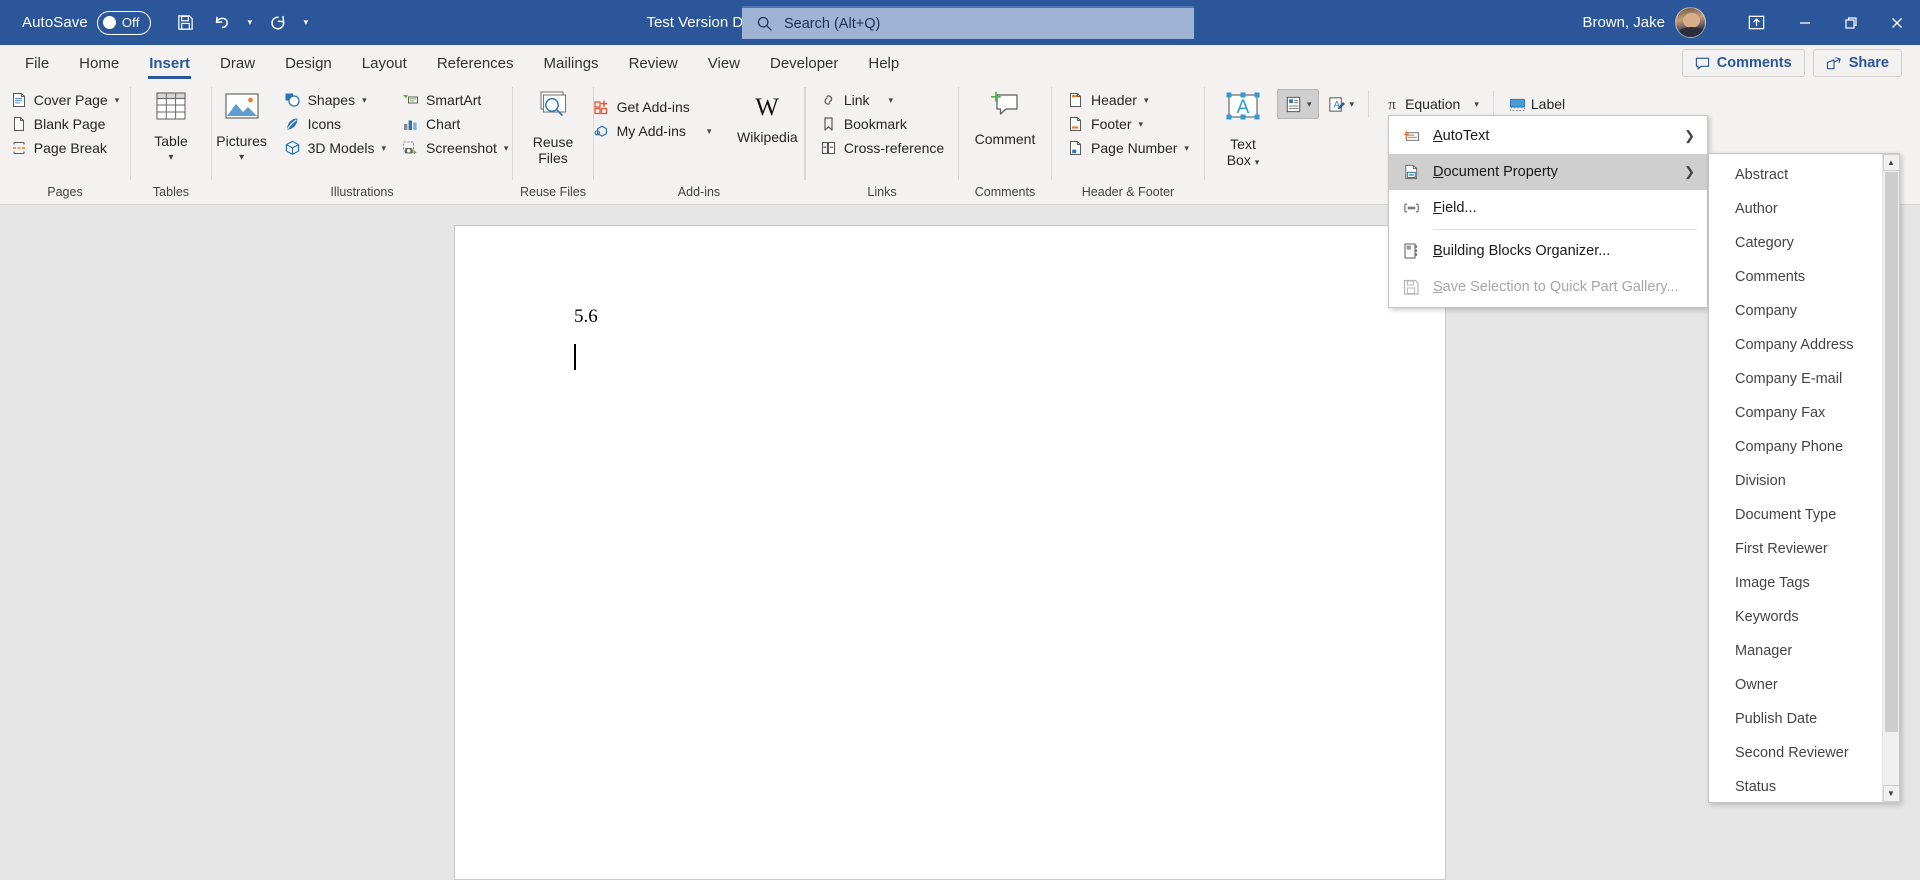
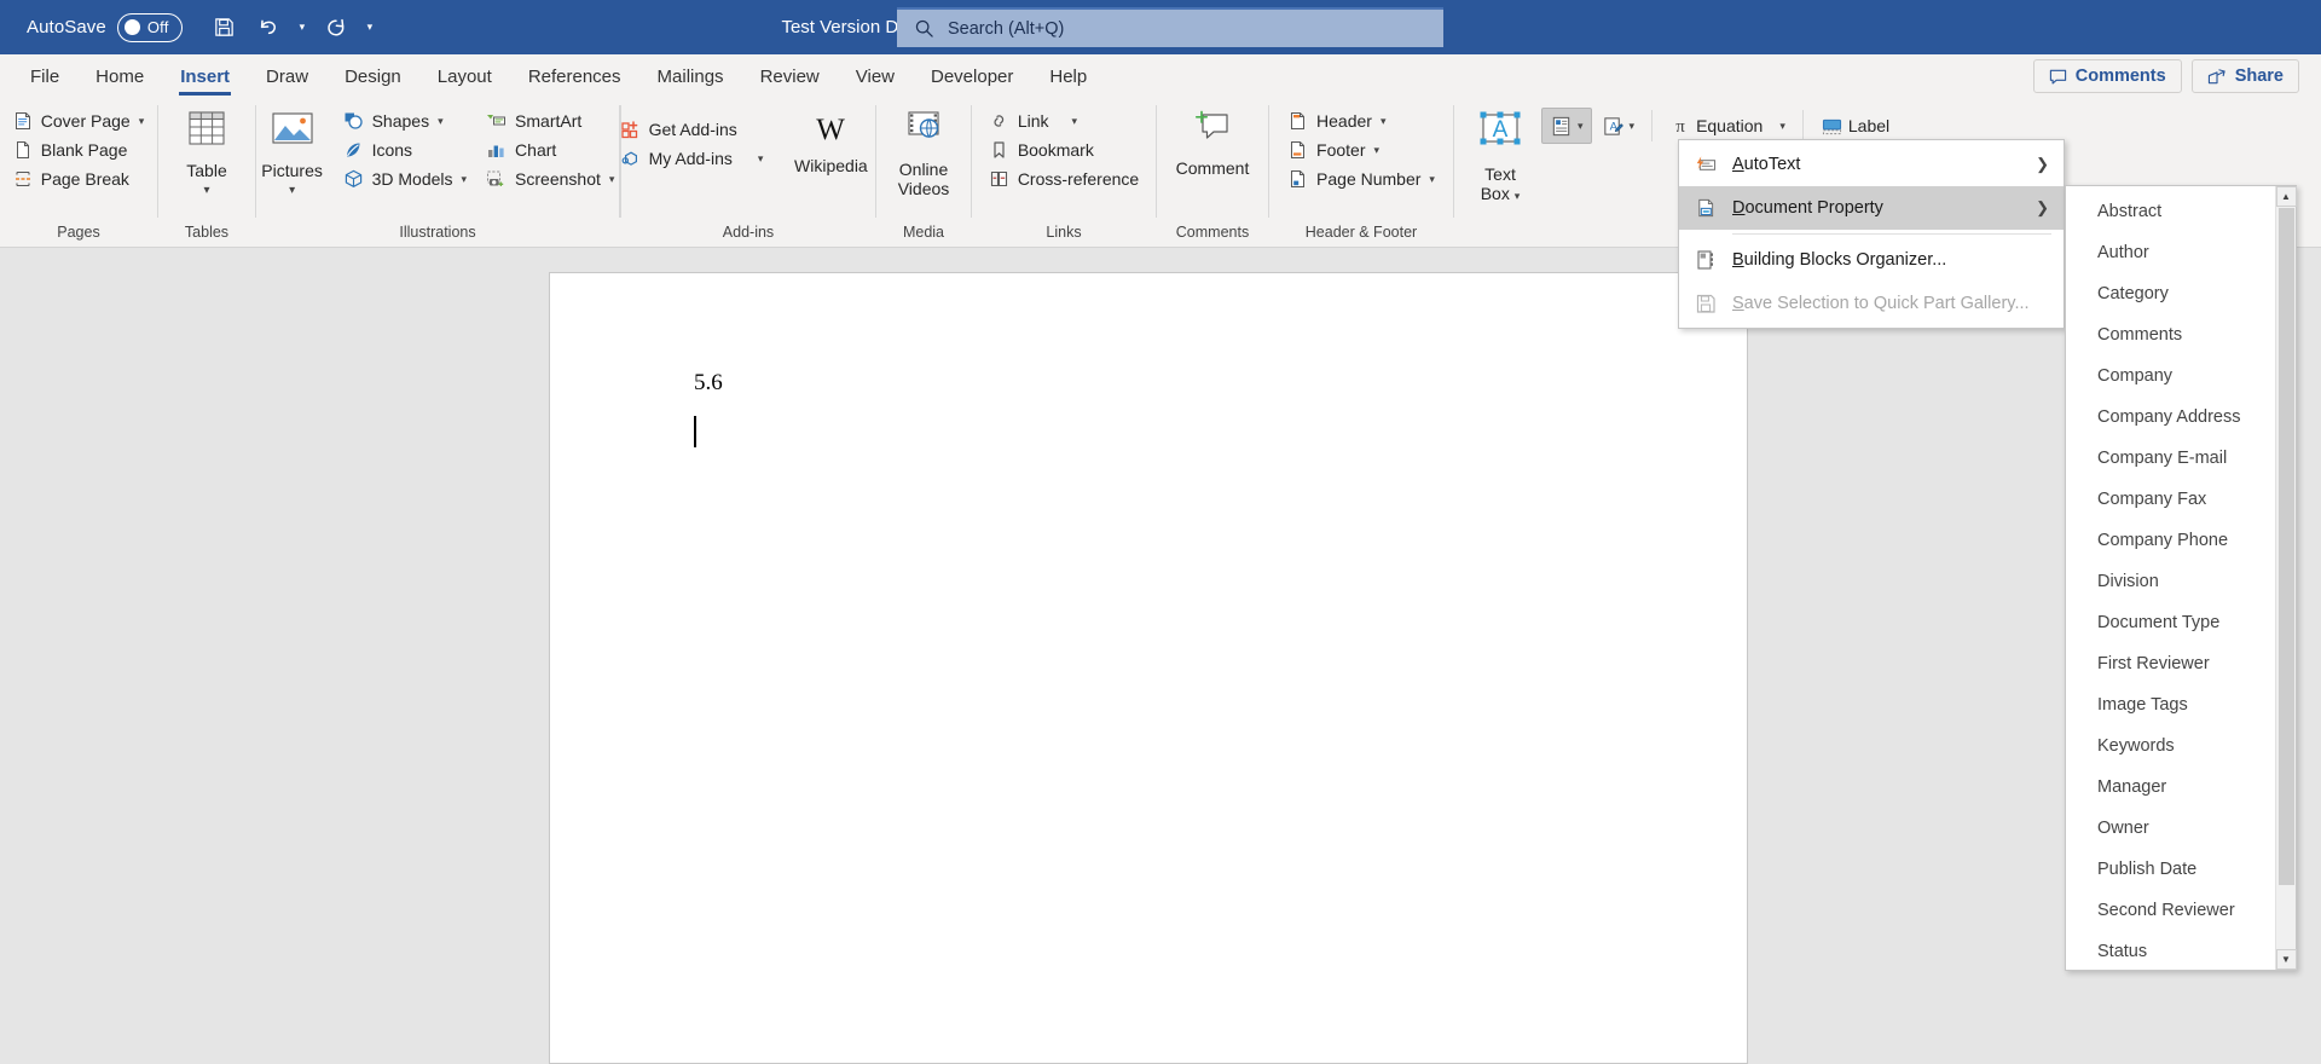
  AutoSave
  Off
  ▾
  ▾
  Test Version D
  Search (Alt+Q)
- Brown, Jake
  File
  Home
  Insert
  Draw
  Design
  Layout
  References
  Mailings
  Review
  View
  Developer
  Help
  Comments
  Share
  Cover Page
  ▾
  Blank Page
  Page Break
  Pages
  Table
  ▾
  Tables
  Pictures
  ▾
  Shapes
  ▾
  Icons
  3D Models
  ▾
  SmartArt
  Chart
  Screenshot
  ▾
  Illustrations
- Reuse
- Files
- Reuse Files
  Get Add-ins
  My Add-ins
  ▾
  W
  Wikipedia
  Add-ins
+ Online
+ Videos
+ Media
  Link
  ▾
  Bookmark
  Cross-reference
  Links
  Comment
  Comments
  Header
  ▾
  Footer
  ▾
  Page Number
  ▾
  Header & Footer
  A
  Text
  Box ▾
  ▾
  A
  ▾
  π
  Equation
  ▾
  Label
  5.6
  AutoText
  ❯
  Document Property
  ❯
- Field...
  Building Blocks Organizer...
  Save Selection to Quick Part Gallery...
  Abstract
  Author
  Category
  Comments
  Company
  Company Address
  Company E-mail
  Company Fax
  Company Phone
  Division
  Document Type
  First Reviewer
  Image Tags
  Keywords
  Manager
  Owner
  Publish Date
  Second Reviewer
  Status
  ▲
  ▼
